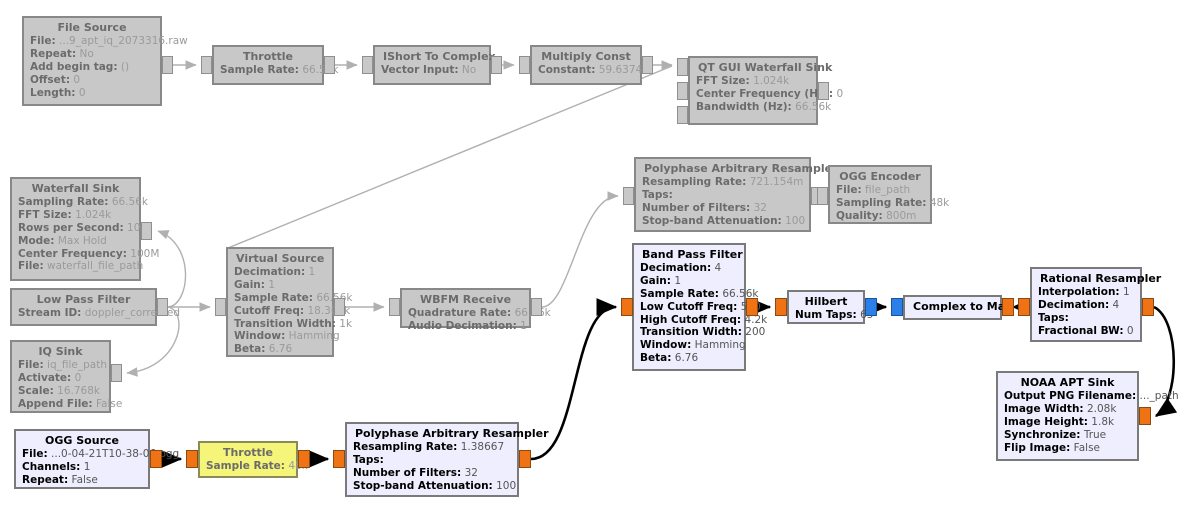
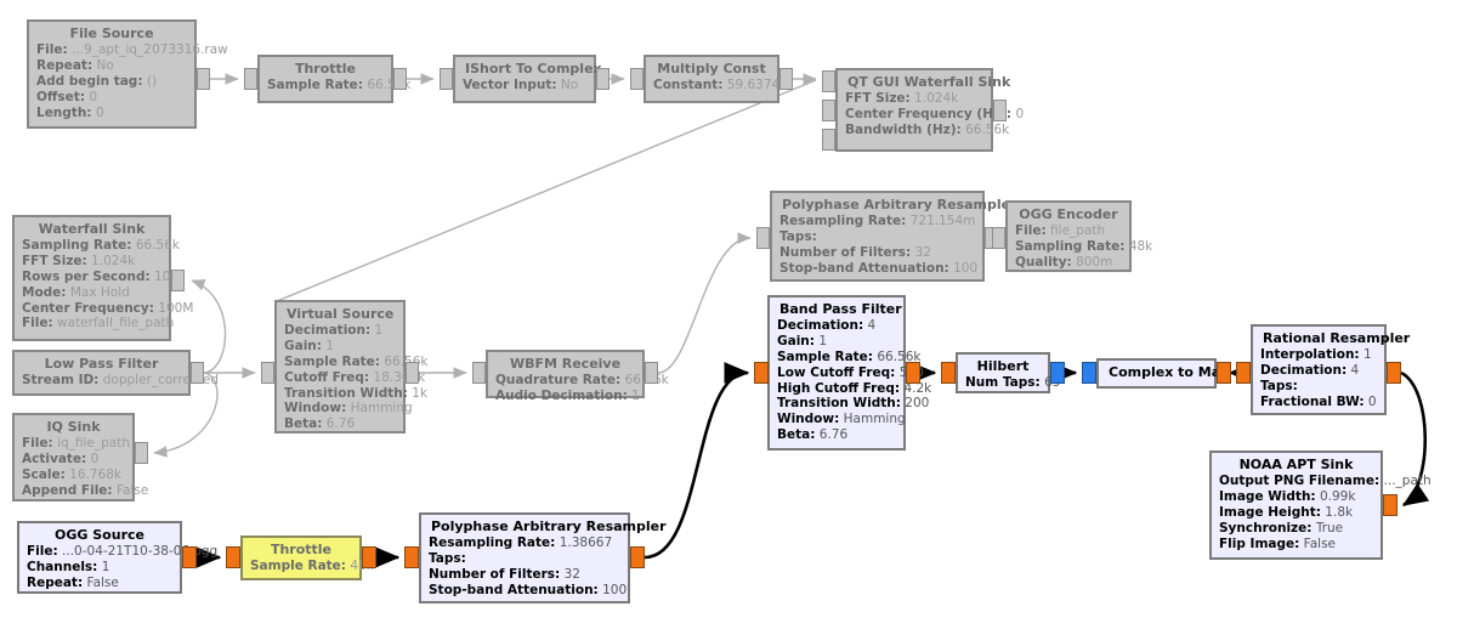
  File Source
  File: ...9_apt_iq_2073316.raw
  Repeat: No
  Add begin tag: ()
  Offset: 0
  Length: 0
  Throttle
  Sample Rate: 66.5k
  IShort To Comple
  Vector Input: No
  Multiply Const
  Constant: 59.6374
  QT GUI Waterfall Sink
  FFT Size: 1.024k
  Center Frequency (H: 0
  Bandwidth (Hz): 66.56k
  Waterfall Sink
  Sampling Rate: 66.56k
  FFT Size: 1.024k
  Rows per Second: 10
  Mode: Max Hold
  Center Frequency: 100M
  File: waterfall_file_path
  Low Pass Filter
  Stream ID: doppler_correed
  IQ Sink
  File: iq_file_path
  Activate: 0
  Scale: 16.768k
  Append File: False
  Virtual Source
  Decimation: 1
  Gain: 1
  Sample Rate: 66.k
  Cutoff Freq: 18.3k
  Transition Width: 1k
  Window: Hamming
  Beta: 6.76
  WBFM Receive
  Quadrature Rate: 66.k
  Audio Decimation: 1
  Polyphase Arbitrary Resampl
  Resampling Rate: 721.154m
  Taps:
  Number of Filters: 32
  Stop-band Attenuation: 100
  OGG Encoder
  File: file_path
  Sampling Rate: 48k
  Quality: 800m
  Band Pass Filter
  Decimation: 4
  Gain: 1
  Sample Rate: 66.56k
  Low Cutoff Freq: 5
  High Cutoff Freq: 4.2k
  Transition Width: 200
  Window: Hamming
  Beta: 6.76
  Hilbert
  Num Taps: 6
  Complex to M
  Rational Resampler
  Interpolation: 1
  Decimation: 4
  Taps:
  Fractional BW: 0
  NOAA APT Sink
  Output PNG Filename: ..._path
- Image Width: 2.08k
+ Image Width: 0.99k
  Image Height: 1.8k
  Synchronize: True
  Flip Image: False
  OGG Source
  File: ...0-04-21T10-38-0ogg
  Channels: 1
  Repeat: False
  Throttle
  Sample Rate: 4
  Polyphase Arbitrary Resampler
  Resampling Rate: 1.38667
  Taps:
  Number of Filters: 32
  Stop-band Attenuation: 100
